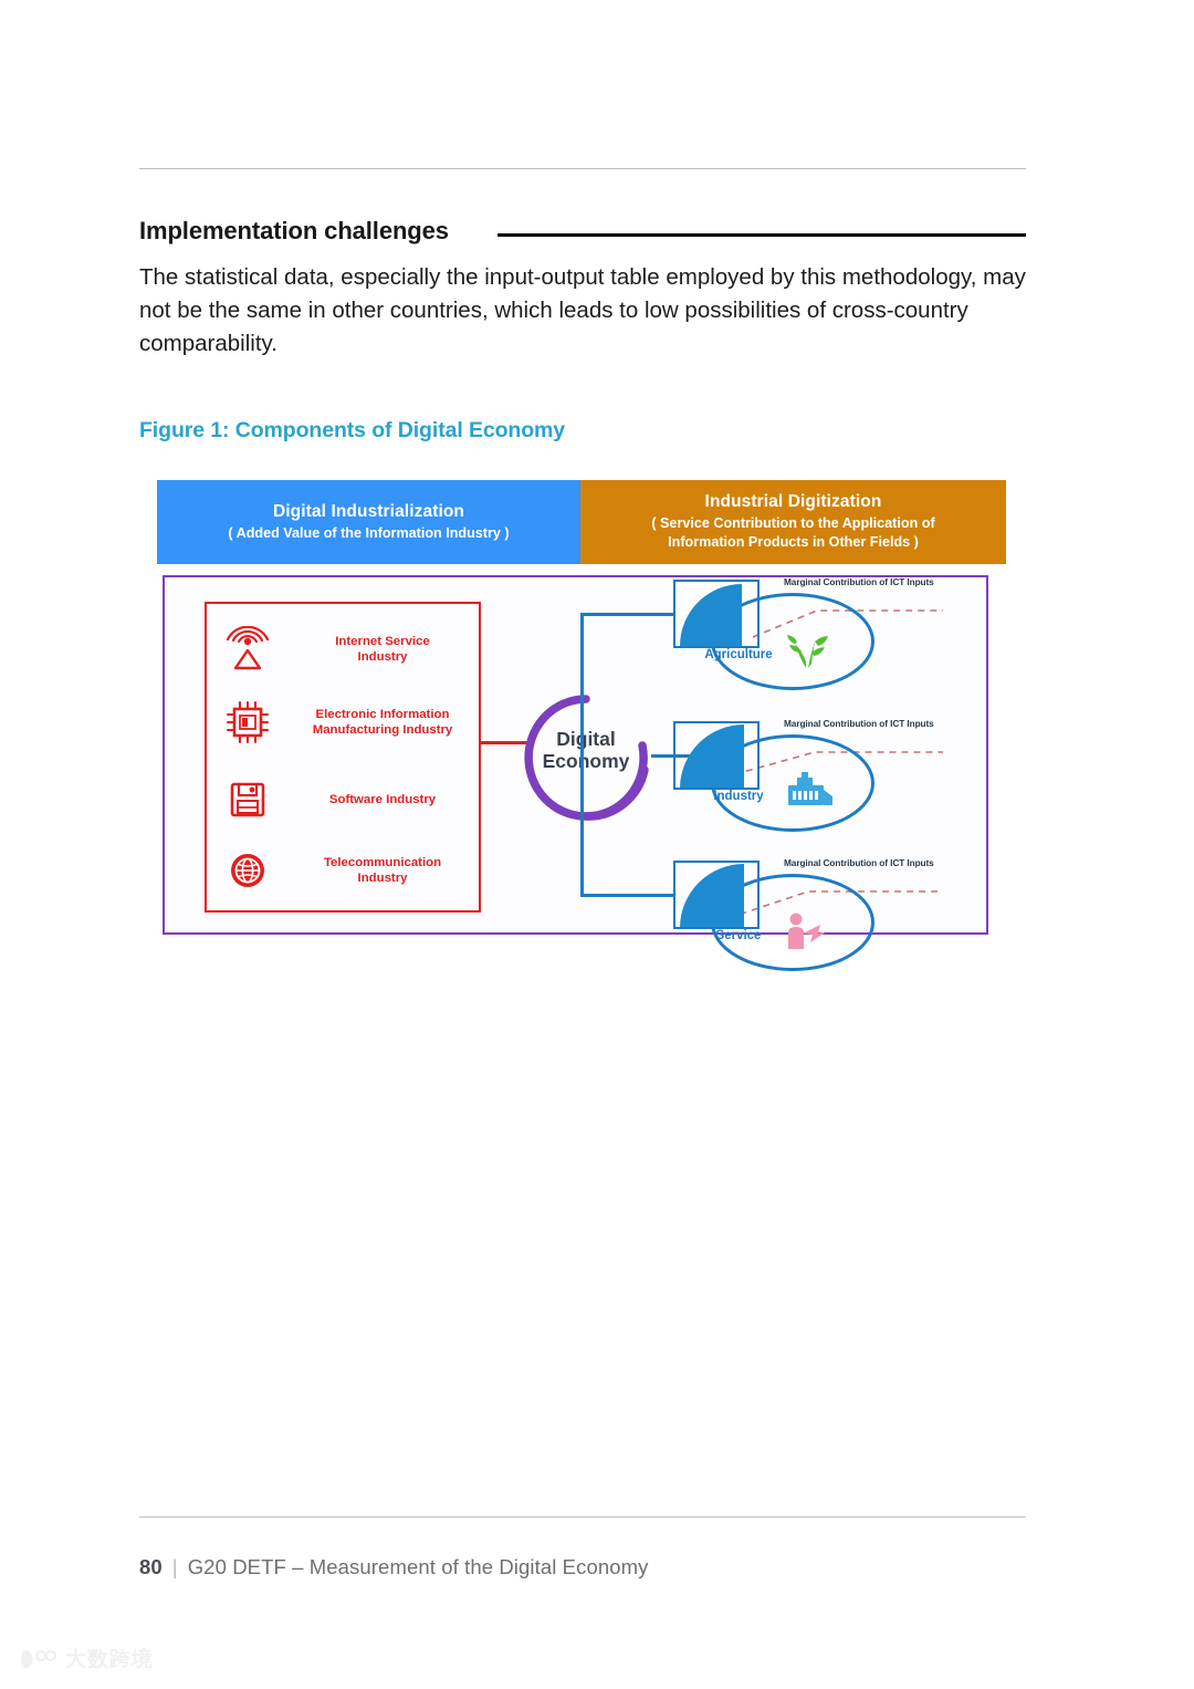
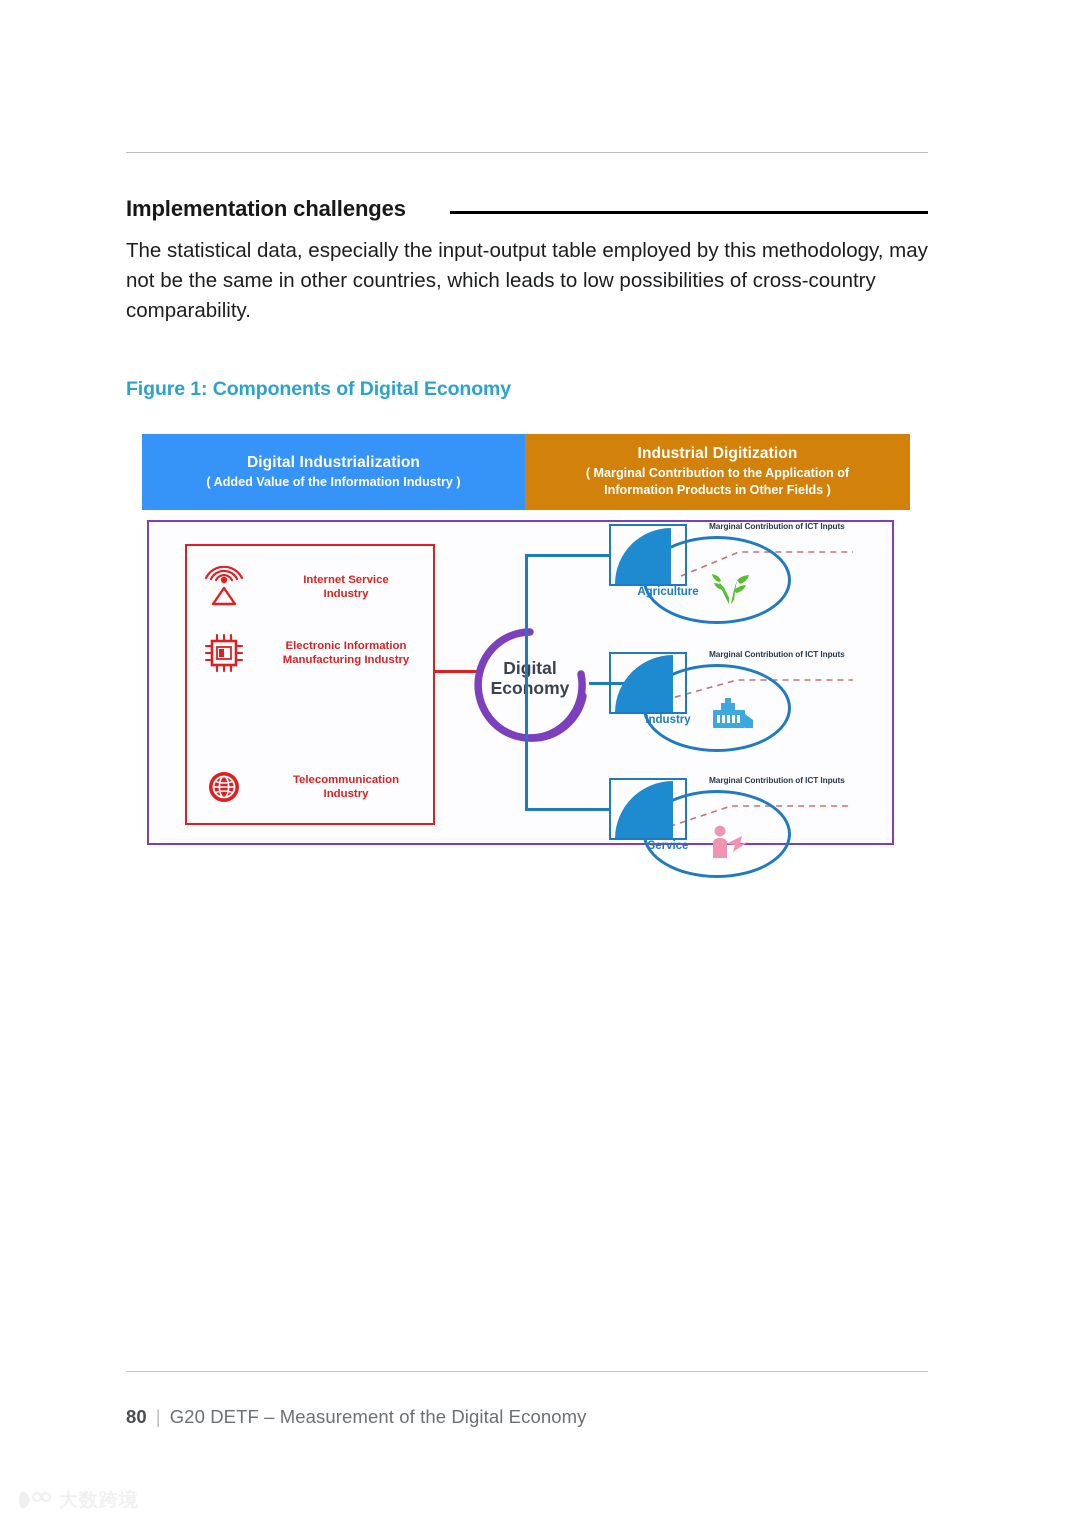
  Implementation challenges
  The statistical data, especially the input-output table employed by this methodology, may not be the same in other countries, which leads to low possibilities of cross-country comparability.
  Figure 1: Components of Digital Economy
  Digital Industrialization
  ( Added Value of the Information Industry )
  Industrial Digitization
- ( Service Contribution to the Application of
+ ( Marginal Contribution to the Application of
  Information Products in Other Fields )
  Internet Service
  Industry
  Electronic Information
  Manufacturing Industry
- Software Industry
  Telecommunication
  Industry
  Diital
  Economy
  Marginal Contribution of ICT Inputs
  Agriculture
  Marginal Contribution of ICT Inputs
  Industry
  Marginal Contribution of ICT Inputs
  Service
  80 | G20 DETF – Measurement of the Digital Economy
